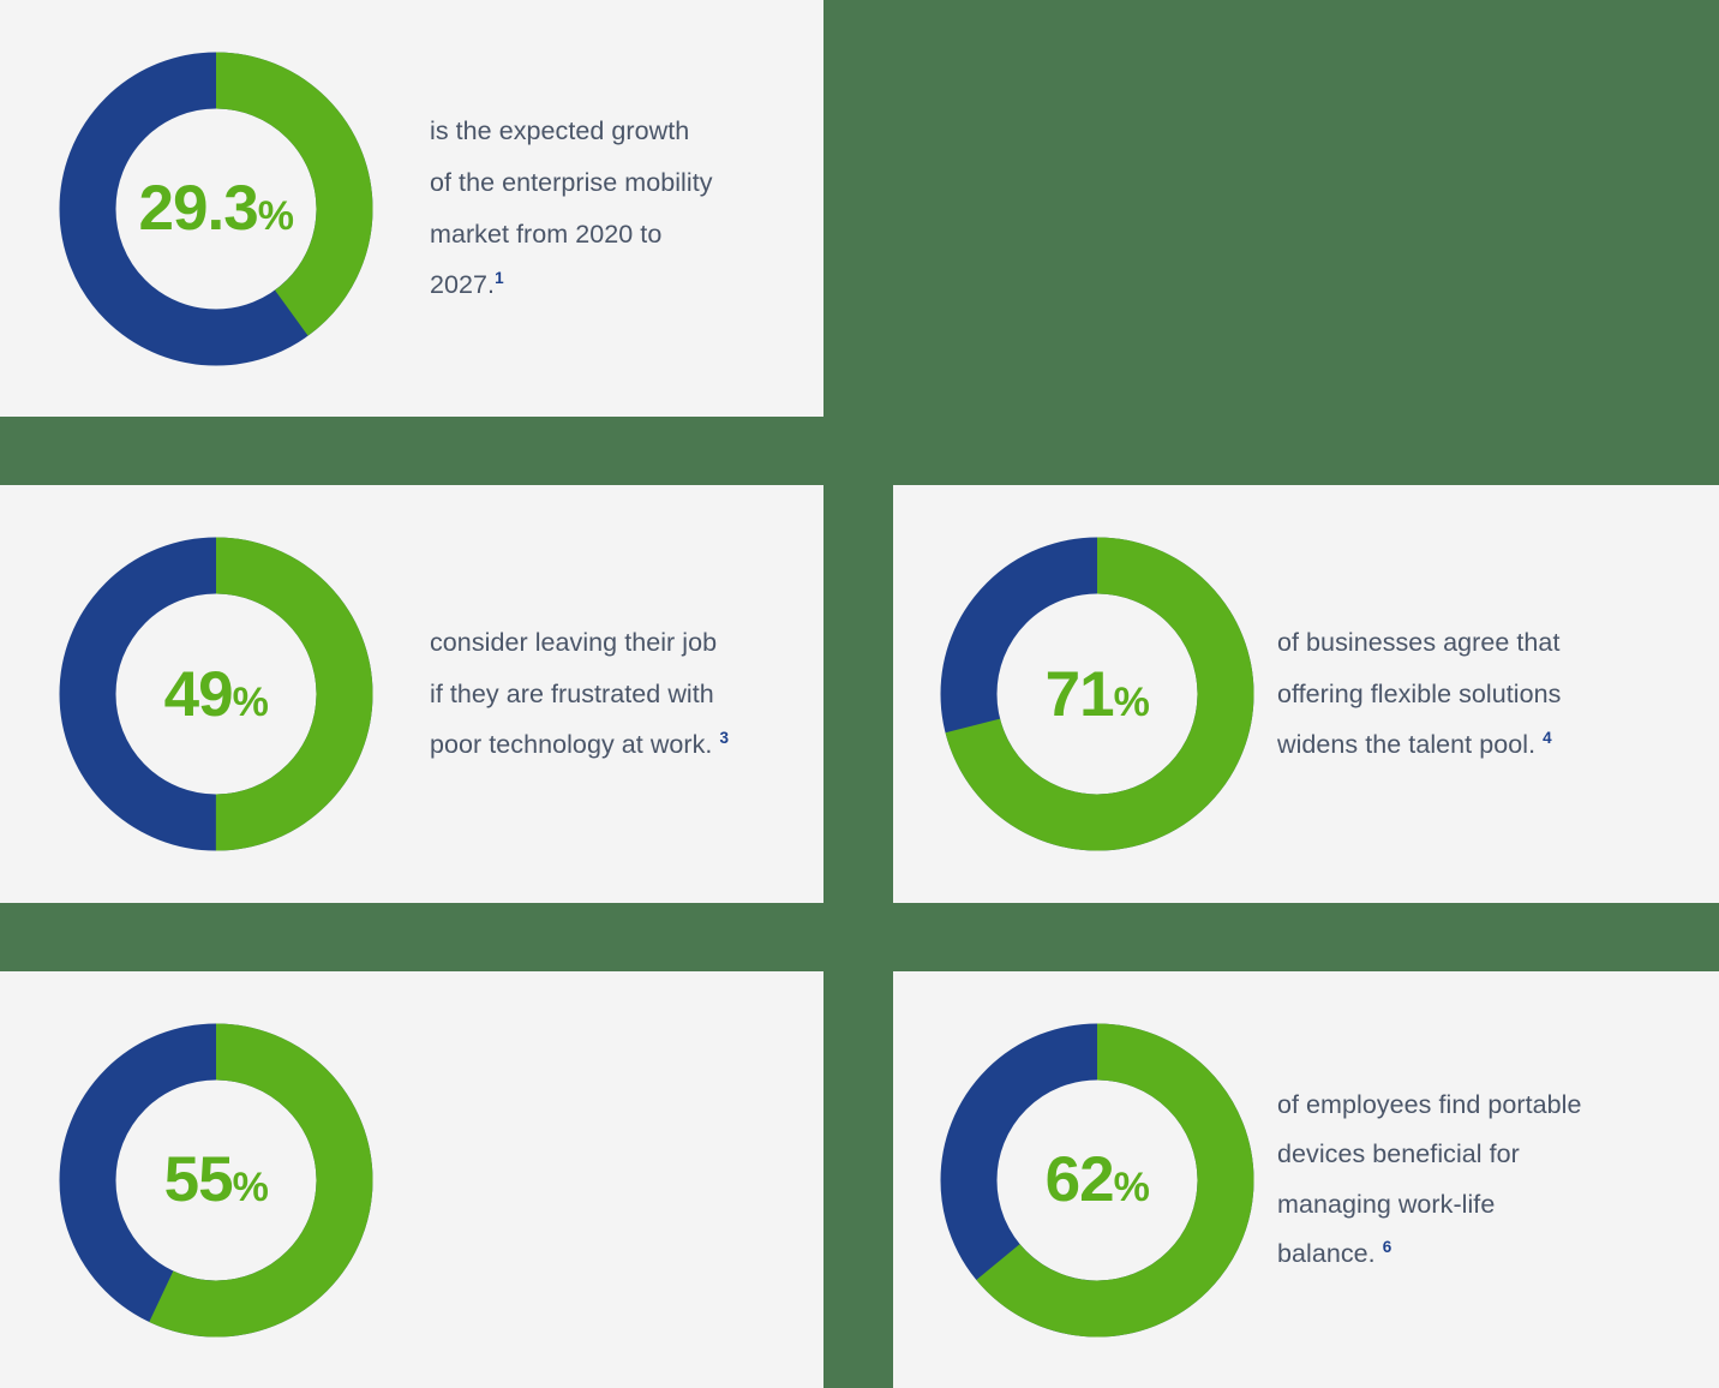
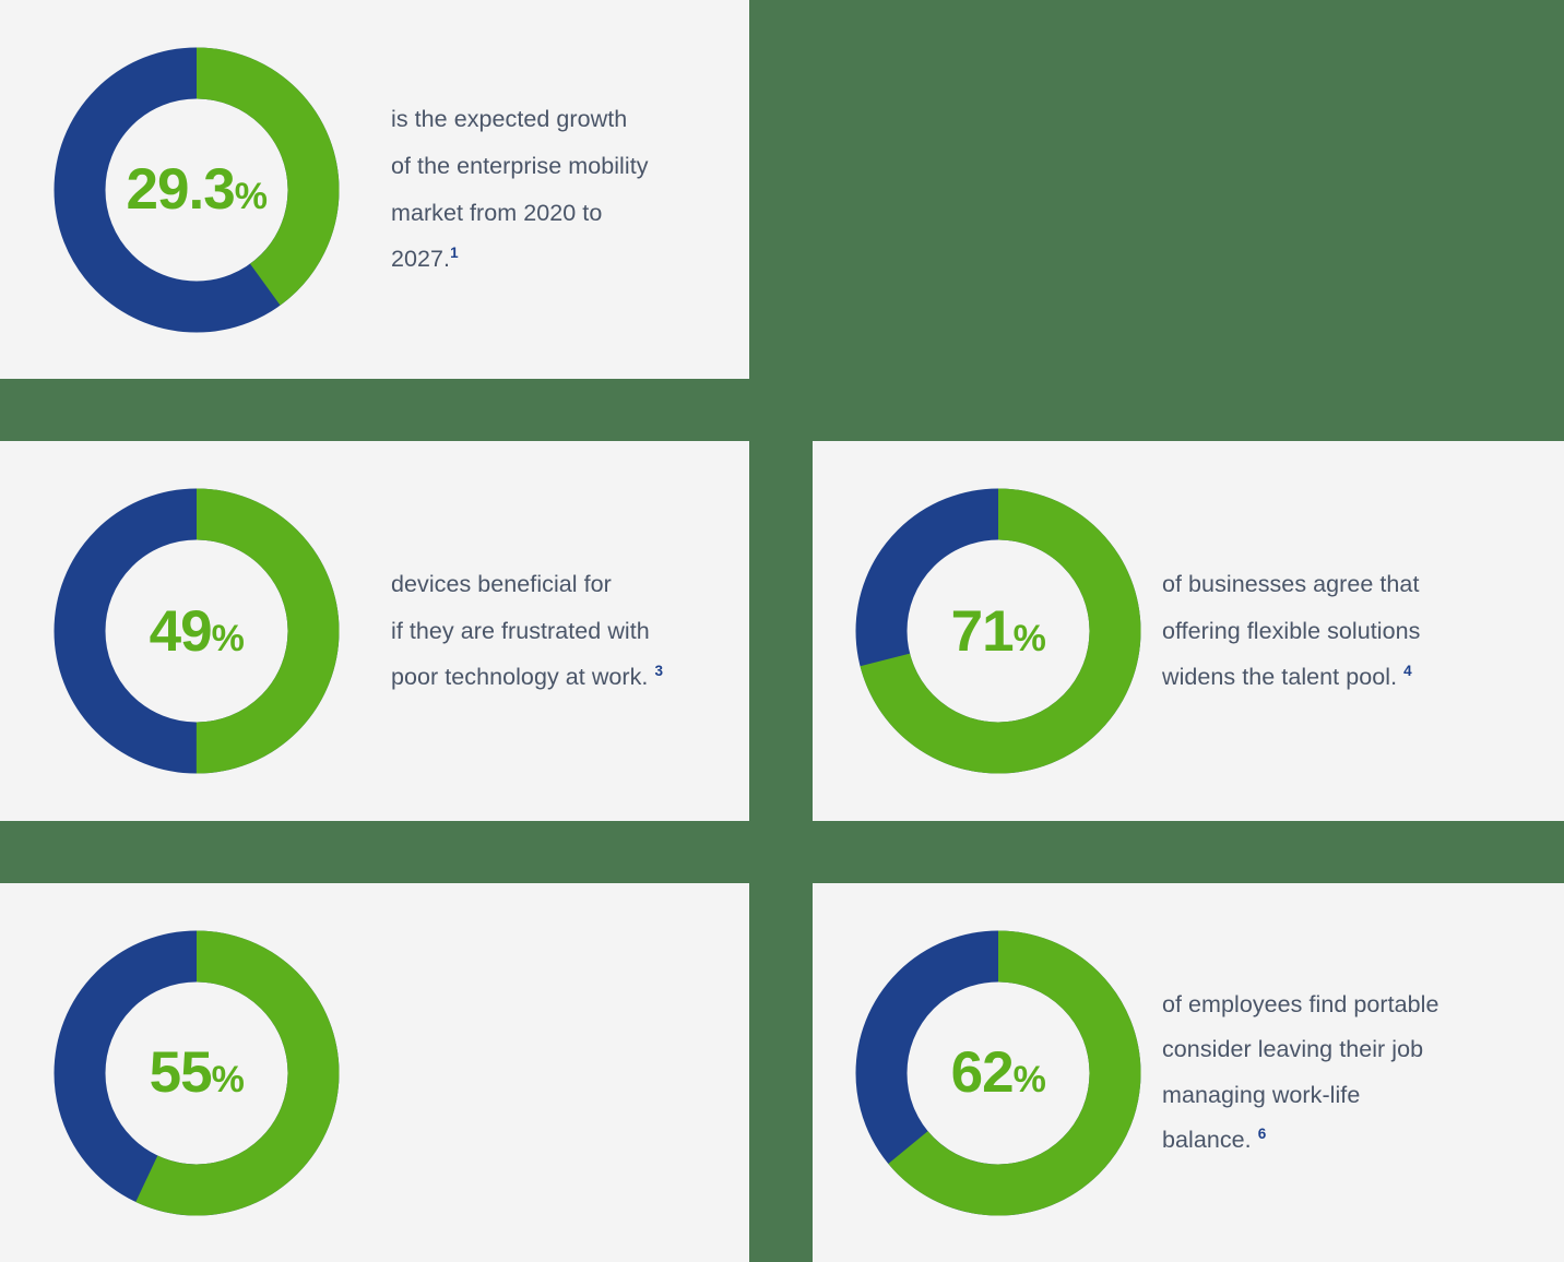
  29.3%
  is the expected growth
  of the enterprise mobility
  market from 2020 to
  2027.1
  49%
- consider leaving their job
+ devices beneficial for
  if they are frustrated with
  poor technology at work. 3
  71%
  of businesses agree that
  offering flexible solutions
  widens the talent pool. 4
  55%
  62%
  of employees find portable
- devices beneficial for
+ consider leaving their job
  managing work-life
  balance. 6
